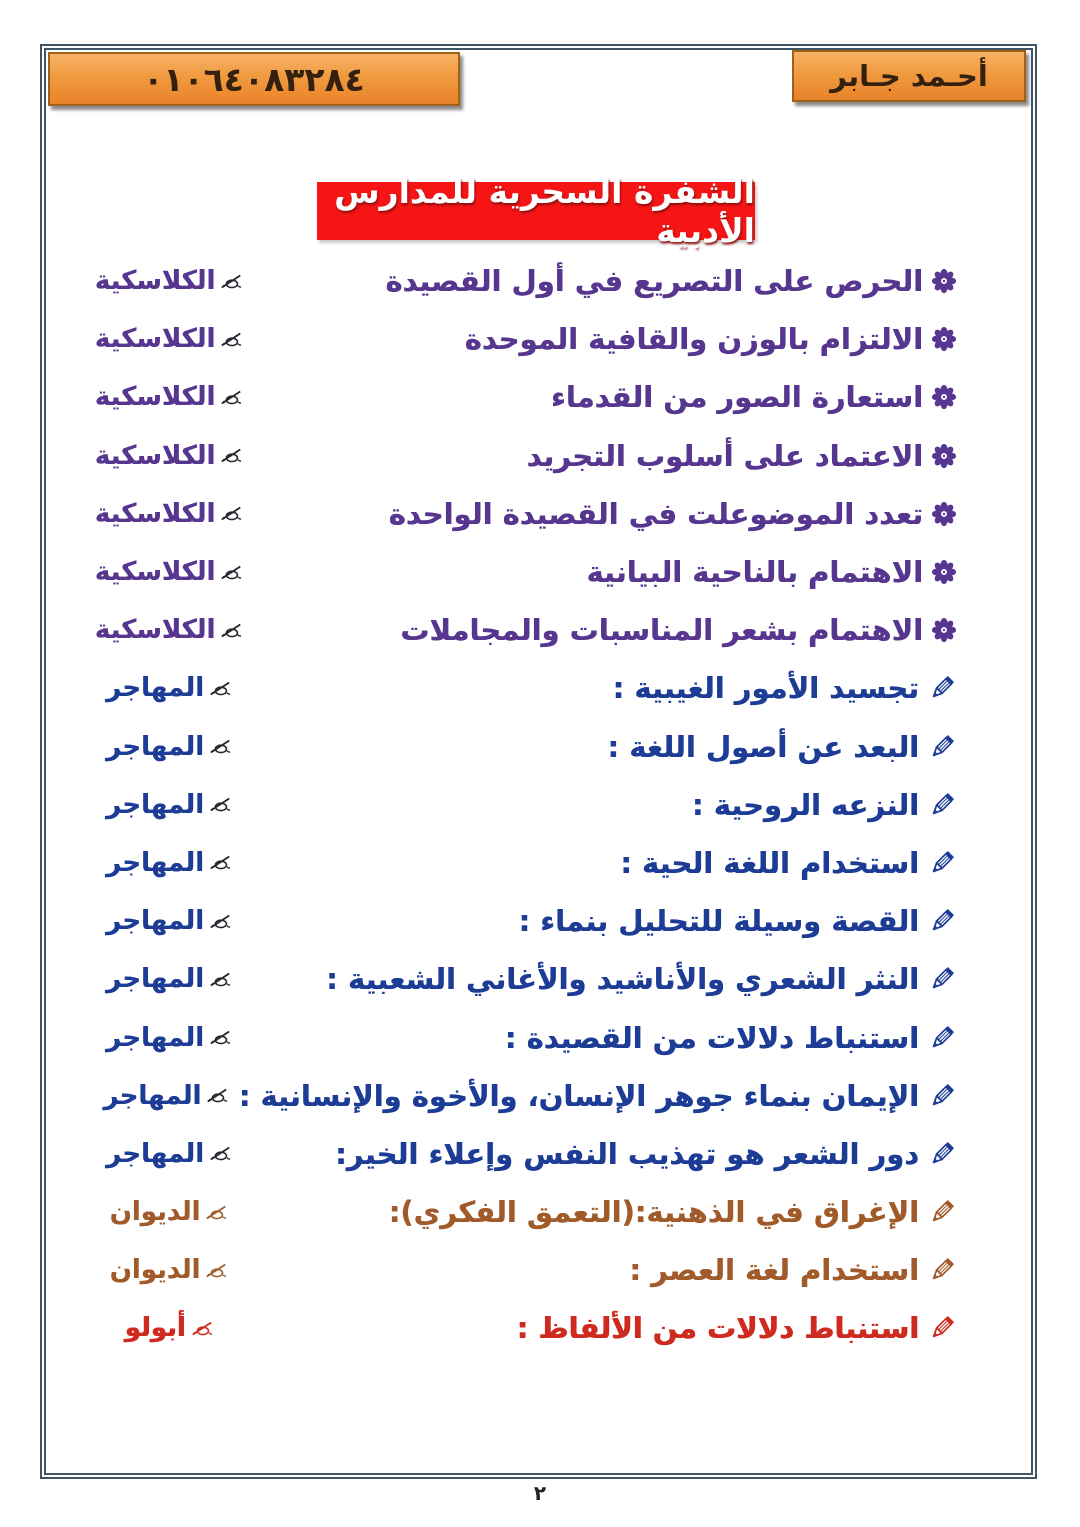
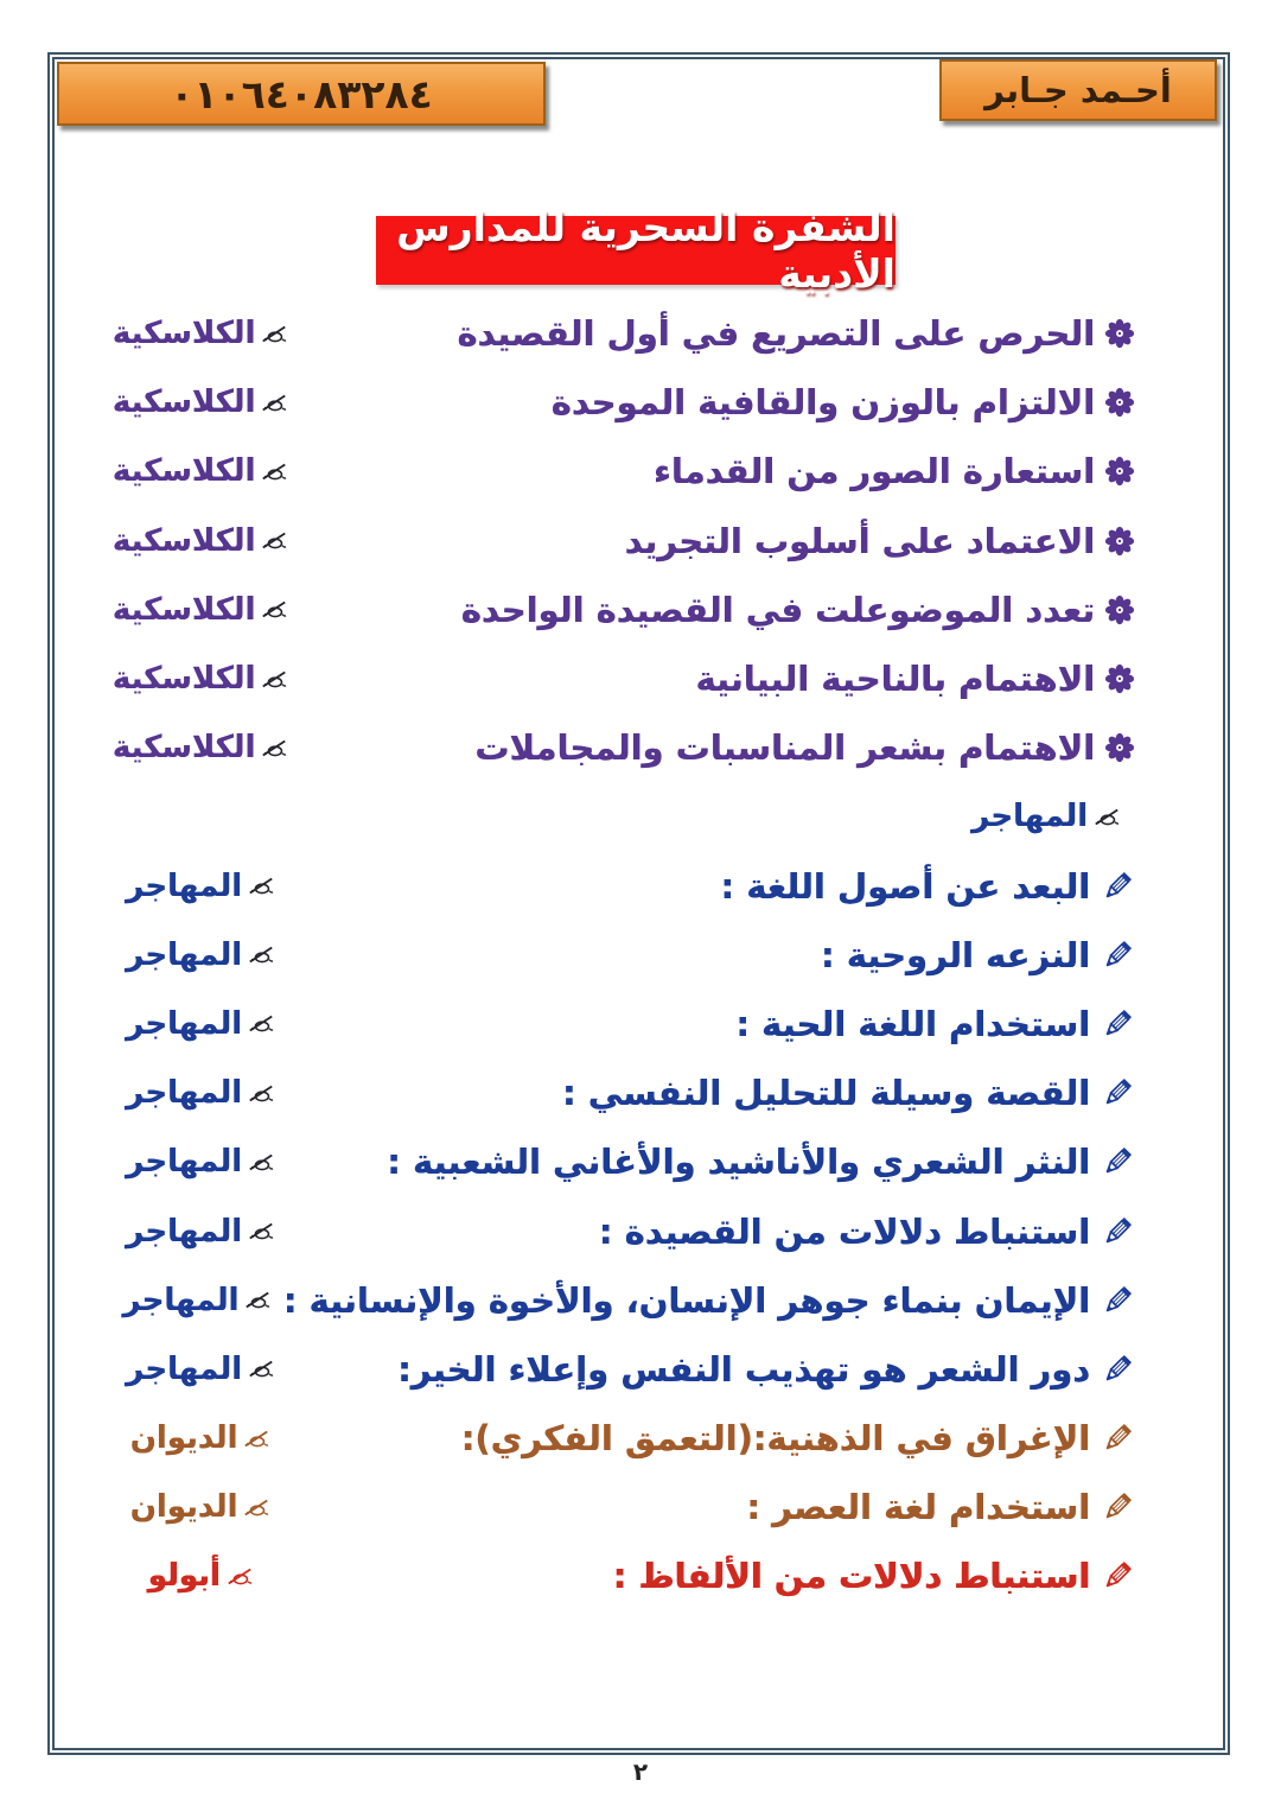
  ٠١٠٦٤٠٨٣٢٨٤
  أحـمد جـابر
  الشفرة السحرية للمدارس الأدبية
  الحرص على التصريع في أول القصيدة
  الكلاسكية
  الالتزام بالوزن والقافية الموحدة
  الكلاسكية
  استعارة الصور من القدماء
  الكلاسكية
  الاعتماد على أسلوب التجريد
  الكلاسكية
  تعدد الموضوعلت في القصيدة الواحدة
  الكلاسكية
  الاهتمام بالناحية البيانية
  الكلاسكية
  الاهتمام بشعر المناسبات والمجاملات
  الكلاسكية
- تجسيد الأمور الغيبية :
  المهاجر
  البعد عن أصول اللغة :
  المهاجر
  النزعه الروحية :
  المهاجر
  استخدام اللغة الحية :
  المهاجر
- القصة وسيلة للتحليل بنماء :
+ القصة وسيلة للتحليل النفسي :
  المهاجر
  النثر الشعري والأناشيد والأغاني الشعبية :
  المهاجر
  استنباط دلالات من القصيدة :
  المهاجر
  الإيمان بنماء جوهر الإنسان، والأخوة والإنسانية :
  المهاجر
  دور الشعر هو تهذيب النفس وإعلاء الخير:
  المهاجر
  الإغراق في الذهنية:(التعمق الفكري):
  الديوان
  استخدام لغة العصر :
  الديوان
  استنباط دلالات من الألفاظ :
  أبولو
  ٢
